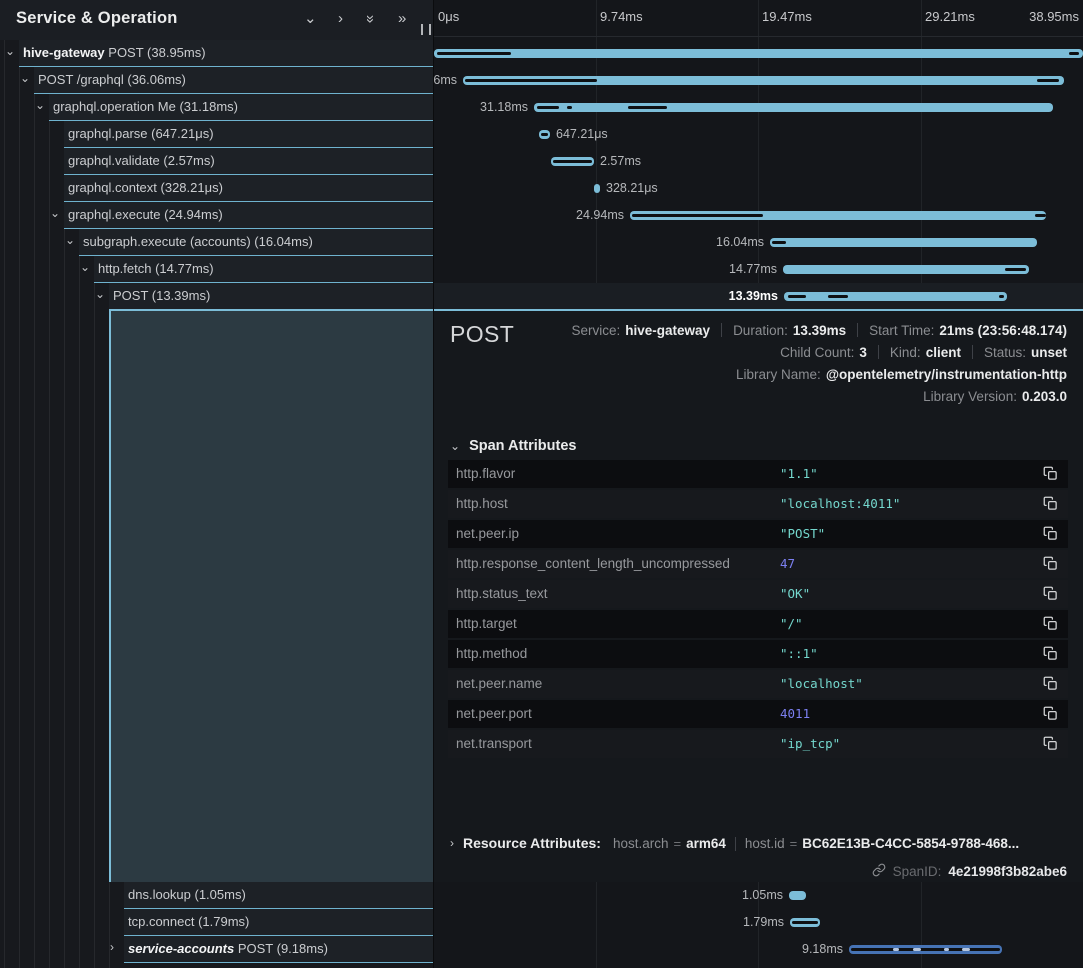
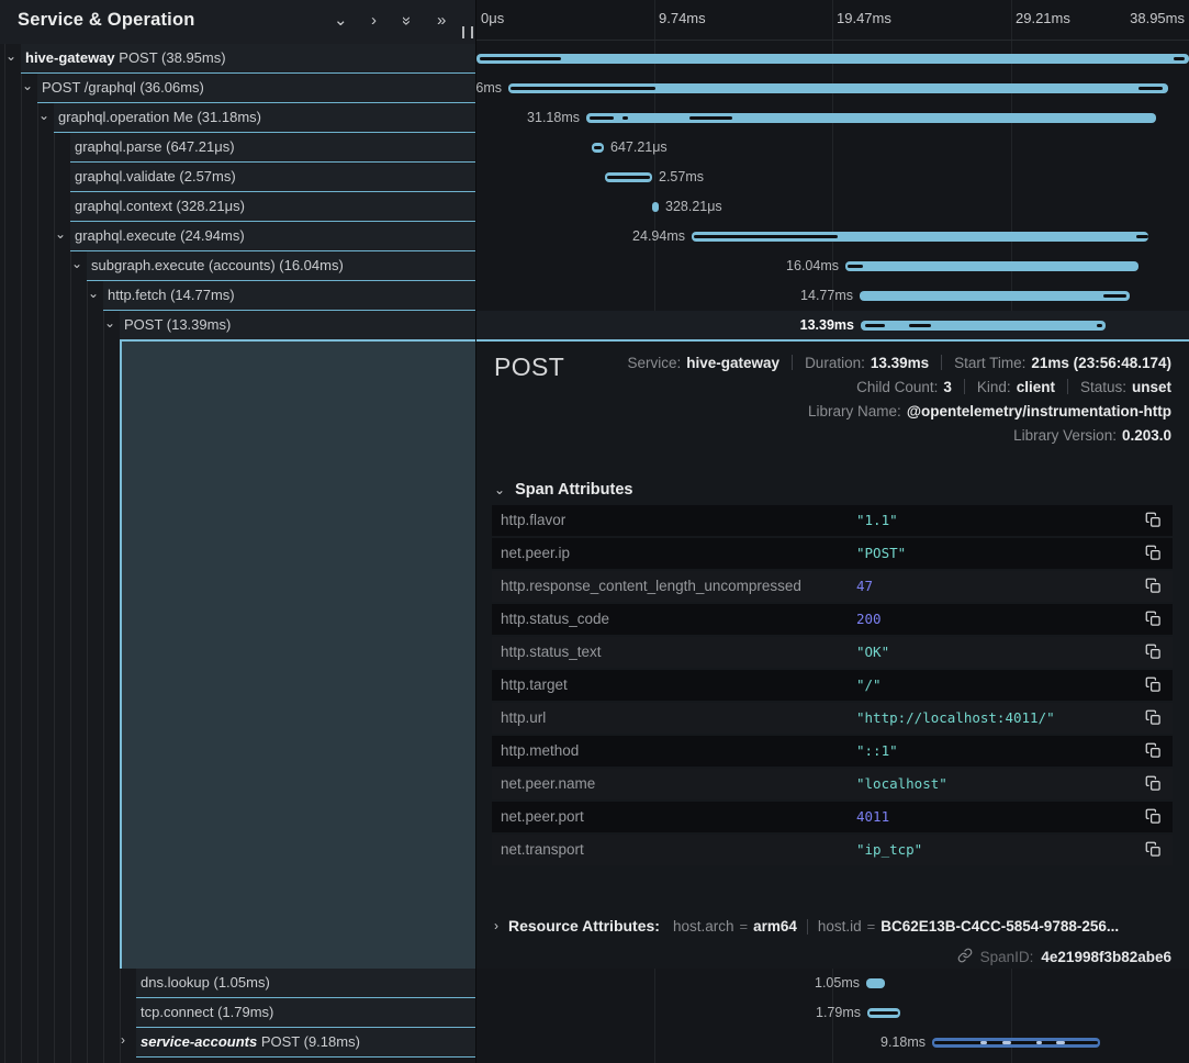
  ⌄
  hive-gateway POST (38.95ms)
  ⌄
  POST /graphql (36.06ms)
  ⌄
  graphql.operation Me (31.18ms)
  graphql.parse (647.21μs)
  graphql.validate (2.57ms)
  graphql.context (328.21μs)
  ⌄
  graphql.execute (24.94ms)
  ⌄
  subgraph.execute (accounts) (16.04ms)
  ⌄
  http.fetch (14.77ms)
  ⌄
  POST (13.39ms)
  dns.lookup (1.05ms)
  tcp.connect (1.79ms)
  ›
  service-accounts POST (9.18ms)
  Service & Operation
  ⌄
  ›
  »
  0μs
  9.74ms
  19.47ms
  29.21ms
  38.95ms
  31.18ms
  647.21μs
  2.57ms
  328.21μs
  24.94ms
  16.04ms
  14.77ms
  13.39ms
  1.05ms
  1.79ms
  9.18ms
  POST
  Service: hive-gateway
  Duration: 13.39ms
  Start Time: 21ms (23:56:48.174)
  Child Count: 3
  Kind: client
  Status: unset
  Library Name: @opentelemetry/instrumentation-http
  Library Version: 0.203.0
  ⌄ Span Attributes
  http.flavor
  "1.1"
- http.host
- "localhost:4011"
  net.peer.ip
  "POST"
  http.response_content_length_uncompressed
  47
+ http.status_code
+ 200
  http.status_text
  "OK"
  http.target
  "/"
+ http.url
+ "http://localhost:4011/"
  http.method
  "::1"
  net.peer.name
  "localhost"
  net.peer.port
  4011
  net.transport
  "ip_tcp"
  ›
  Resource Attributes:
- host.arch = arm64 host.id = BC62E13B-C4CC-5854-9788-468...
+ host.arch = arm64 host.id = BC62E13B-C4CC-5854-9788-256...
  SpanID:
  4e21998f3b82abe6
